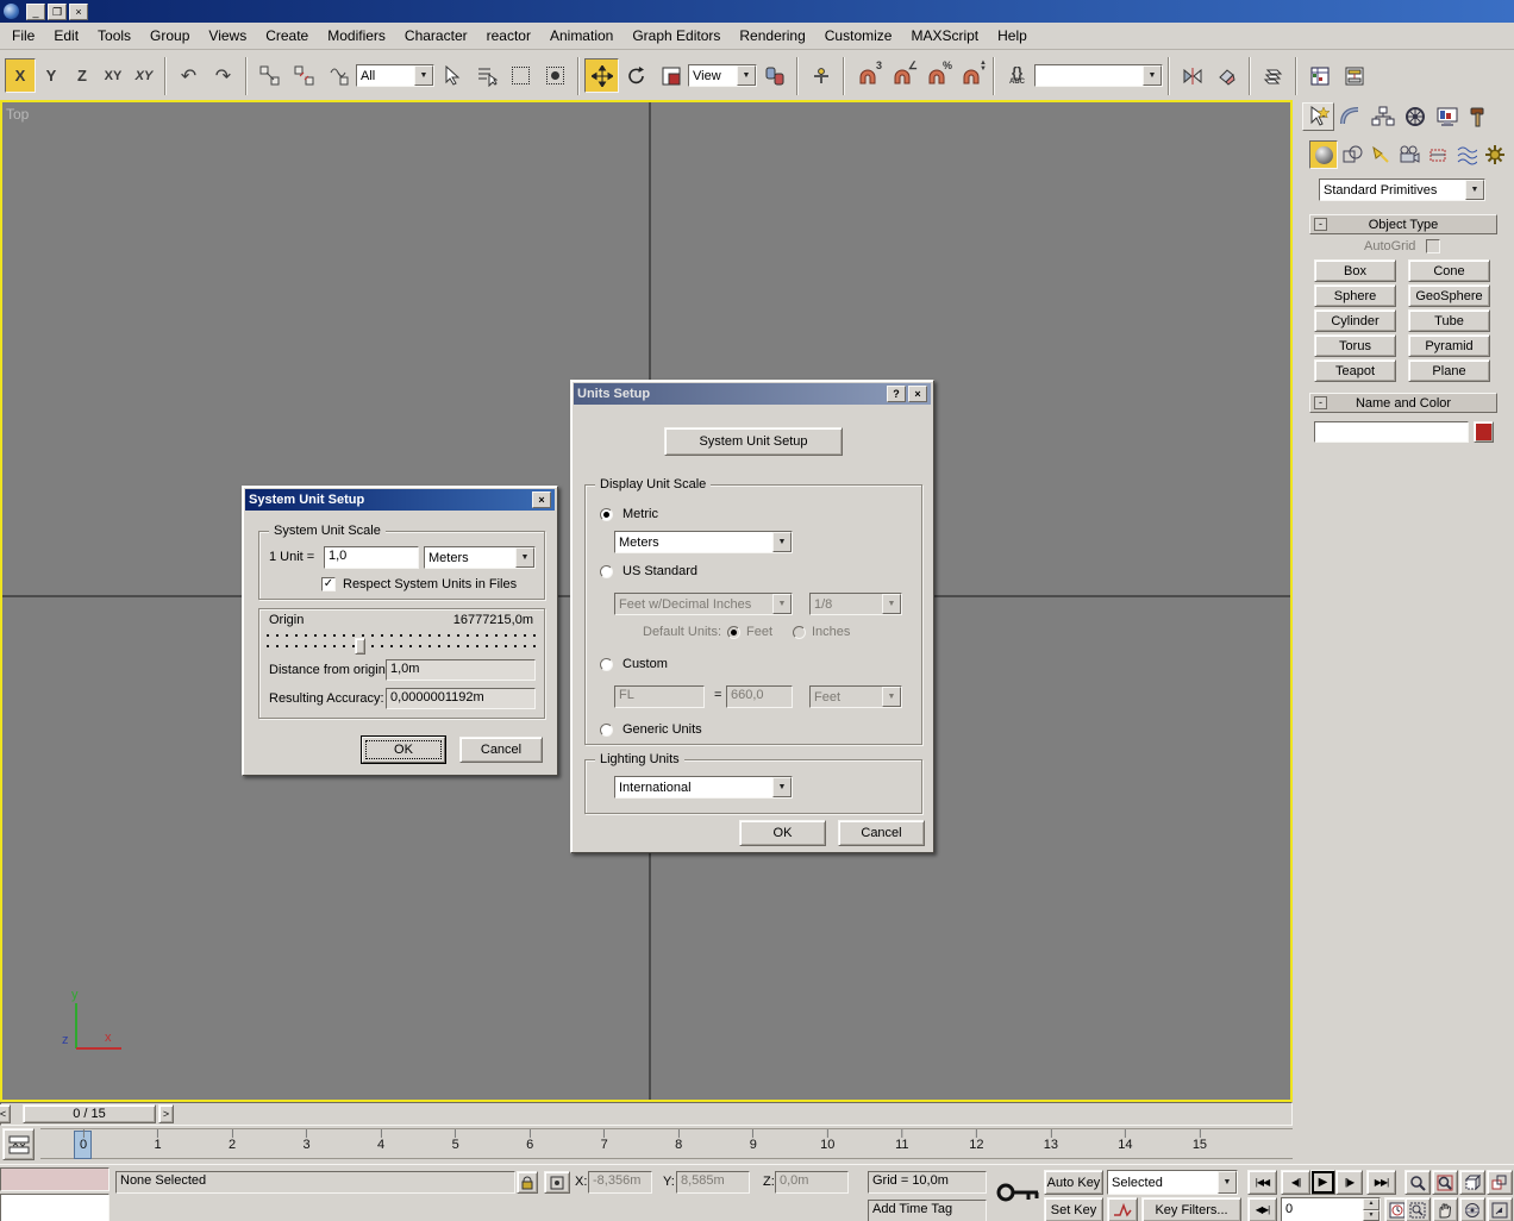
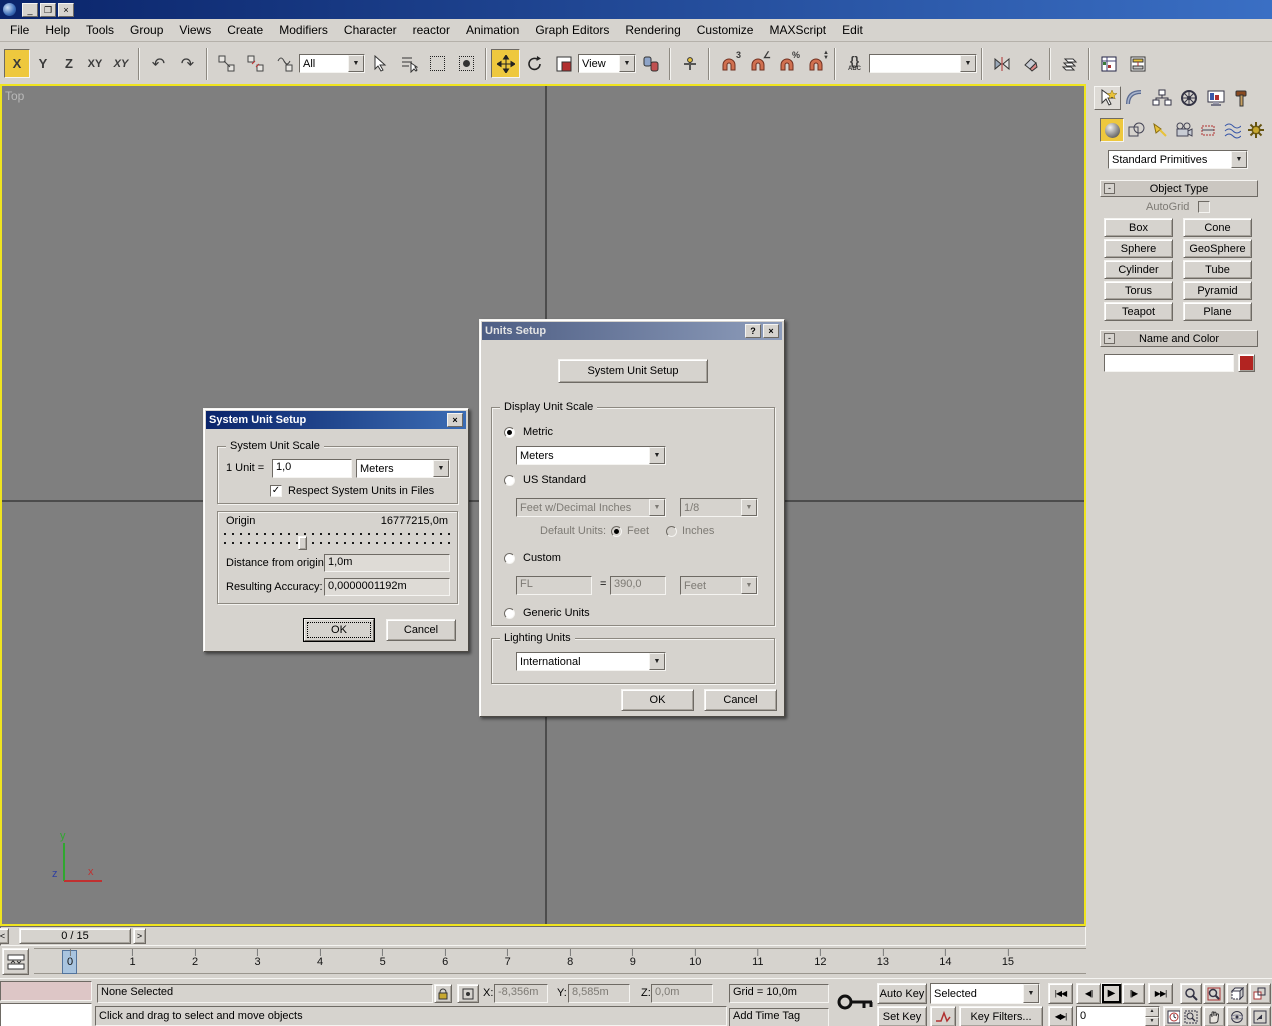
  _
  ❐
  ×
  File
- Edit
+ Help
  Tools
  Group
  Views
  Create
  Modifiers
  Character
  reactor
  Animation
  Graph Editors
  Rendering
  Customize
  MAXScript
- Help
+ Edit
  X
  Y
  Z
  XY
  XY
  ↶
  ↷
  All
  View
  3
  ∠
  %
  {}
  Top
  y
  z
  x
  Units Setup
  ?
  ×
  System Unit Setup
  Display Unit Scale
  Metric
  Meters
  US Standard
  Feet w/Decimal Inches
  1/8
  Default Units:
  Feet
  Inches
  Custom
  FL
  =
- 660,0
+ 390,0
  Feet
  Generic Units
  Lighting Units
  International
  OK
  Cancel
  System Unit Setup
  ×
  System Unit Scale
  1 Unit =
  1,0
  Meters
  ✓
  Respect System Units in Files
  Origin
  16777215,0m
  Distance from origin
  1,0m
  Resulting Accuracy:
  0,0000001192m
  OK
  Cancel
  Standard Primitives
  -
  Object Type
  AutoGrid
  Box
  Cone
  Sphere
  GeoSphere
  Cylinder
  Tube
  Torus
  Pyramid
  Teapot
  Plane
  -
  Name and Color
  <
  0 / 15
  >
  0
  1
  2
  3
  4
  5
  6
  7
  8
  9
  10
  11
  12
  13
  14
  15
  None Selected
+ Click and drag to select and move objects
  X:
  -8,356m
  Y:
  8,585m
  Z:
  0,0m
  Grid = 10,0m
  Add Time Tag
  Auto Key
  Set Key
  Selected
  Key Filters...
  |◀◀
  ◀||
  ▶
  ||▶
  ▶▶|
  ◀▶|
  0
